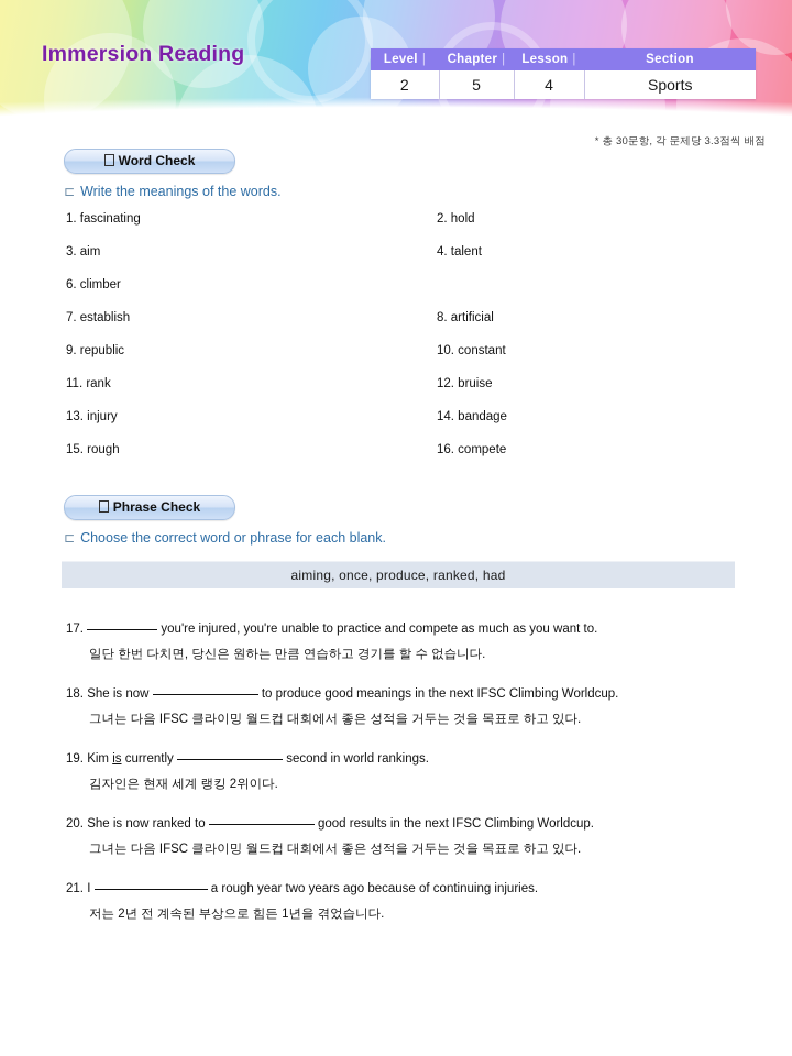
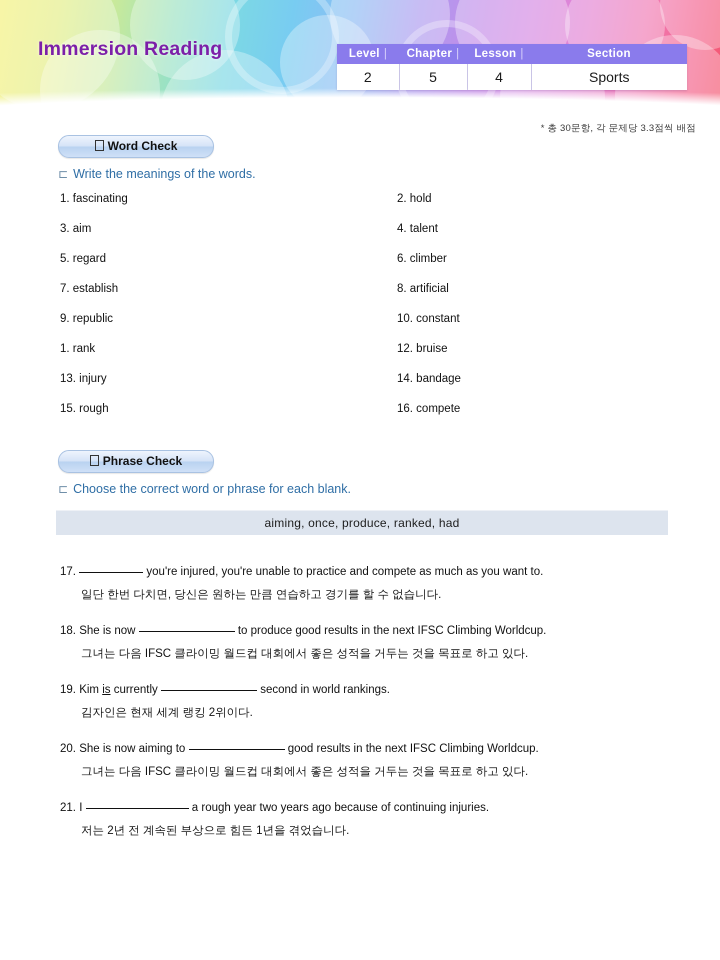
  Immersion Reading
  Level |	Chapter |	Lesson |	Section
  2	5	4	Sports
  * 총 30문항, 각 문제당 3.3점씩 배점
  Word Check
  ⊏ Write the meanings of the words.
  1. fascinating
  2. hold
  3. aim
  4. talent
+ 5. regard
  6. climber
  7. establish
  8. artificial
  9. republic
  10. constant
- 11. rank
+ 1. rank
  12. bruise
  13. injury
  14. bandage
  15. rough
  16. compete
  Phrase Check
  ⊏ Choose the correct word or phrase for each blank.
  aiming, once, produce, ranked, had
  17. you're injured, you're unable to practice and compete as much as you want to.
  일단 한번 다치면, 당신은 원하는 만큼 연습하고 경기를 할 수 없습니다.
- 18. She is now to produce good meanings in the next IFSC Climbing Worldcup.
+ 18. She is now to produce good results in the next IFSC Climbing Worldcup.
  그녀는 다음 IFSC 클라이밍 월드컵 대회에서 좋은 성적을 거두는 것을 목표로 하고 있다.
  19. Kim is currently second in world rankings.
  김자인은 현재 세계 랭킹 2위이다.
- 20. She is now ranked to good results in the next IFSC Climbing Worldcup.
+ 20. She is now aiming to good results in the next IFSC Climbing Worldcup.
  그녀는 다음 IFSC 클라이밍 월드컵 대회에서 좋은 성적을 거두는 것을 목표로 하고 있다.
  21. I a rough year two years ago because of continuing injuries.
  저는 2년 전 계속된 부상으로 힘든 1년을 겪었습니다.
